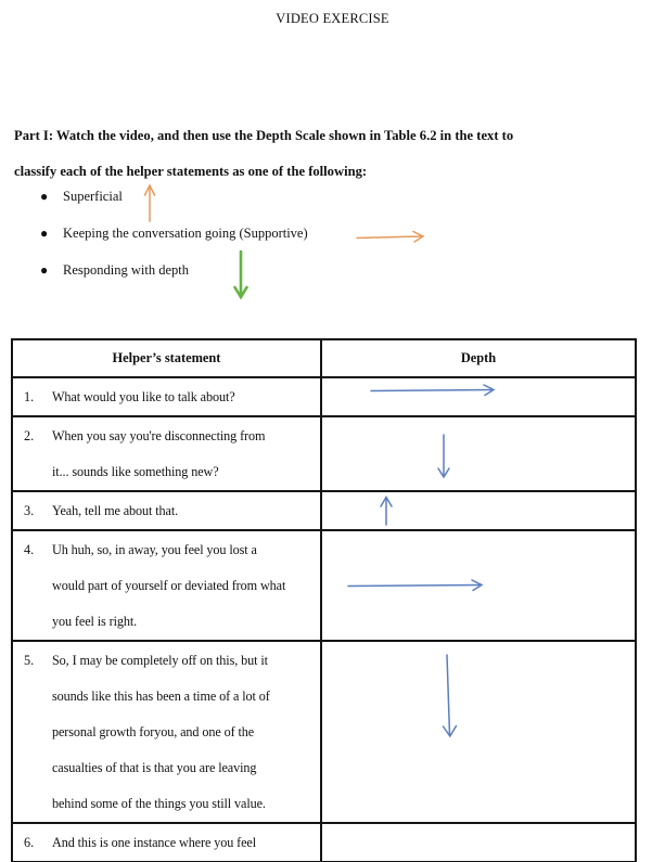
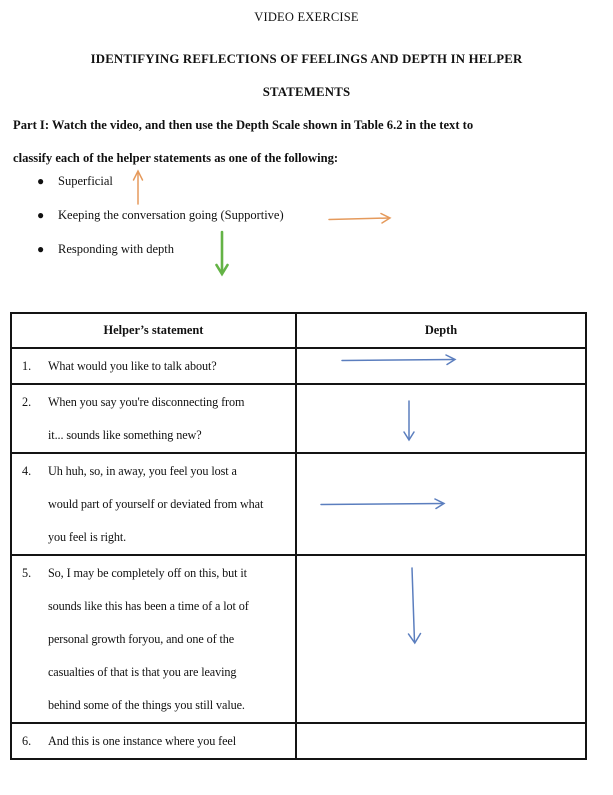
  VIDEO EXERCISE
+ IDENTIFYING REFLECTIONS OF FEELINGS AND DEPTH IN HELPER
+ STATEMENTS
  Part I: Watch the video, and then use the Depth Scale shown in Table 6.2 in the text to
  classify each of the helper statements as one of the following:
  ●
  Superficial
  ●
  Keeping the conversation going (Supportive)
  ●
  Responding with depth
  Helper’s statement	Depth
  1. What would you like to talk about?
  2. When you say you're disconnecting from it... sounds like something new?
- 3. Yeah, tell me about that.
  4. Uh huh, so, in away, you feel you lost a would part of yourself or deviated from what you feel is right.
  5. So, I may be completely off on this, but it sounds like this has been a time of a lot of personal growth foryou, and one of the casualties of that is that you are leaving behind some of the things you still value.
  6. And this is one instance where you feel
